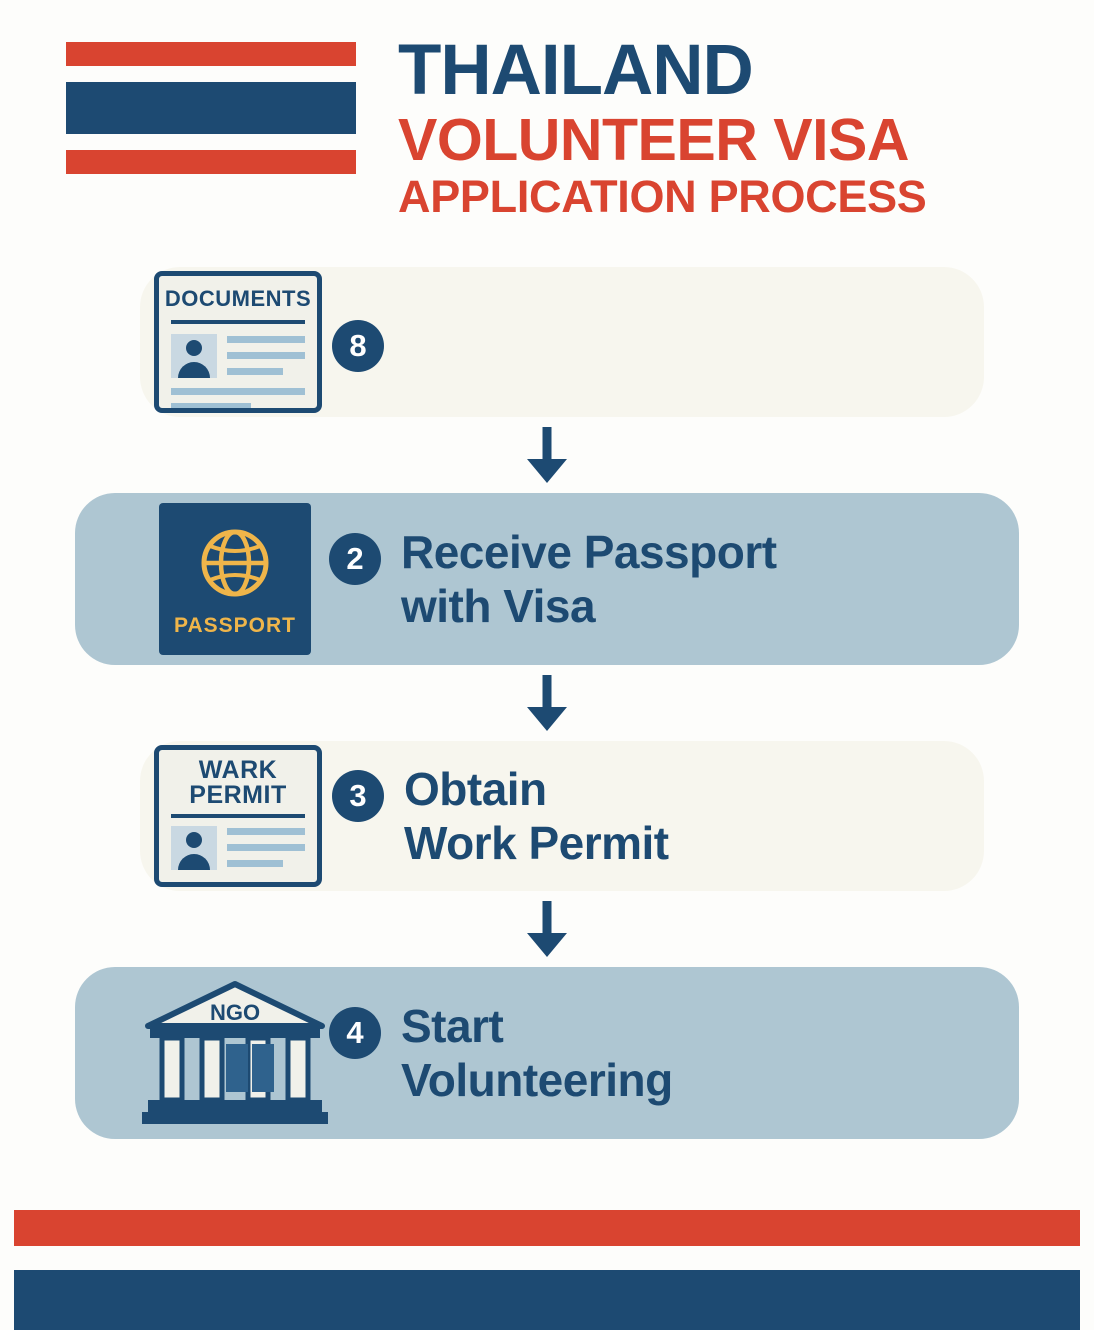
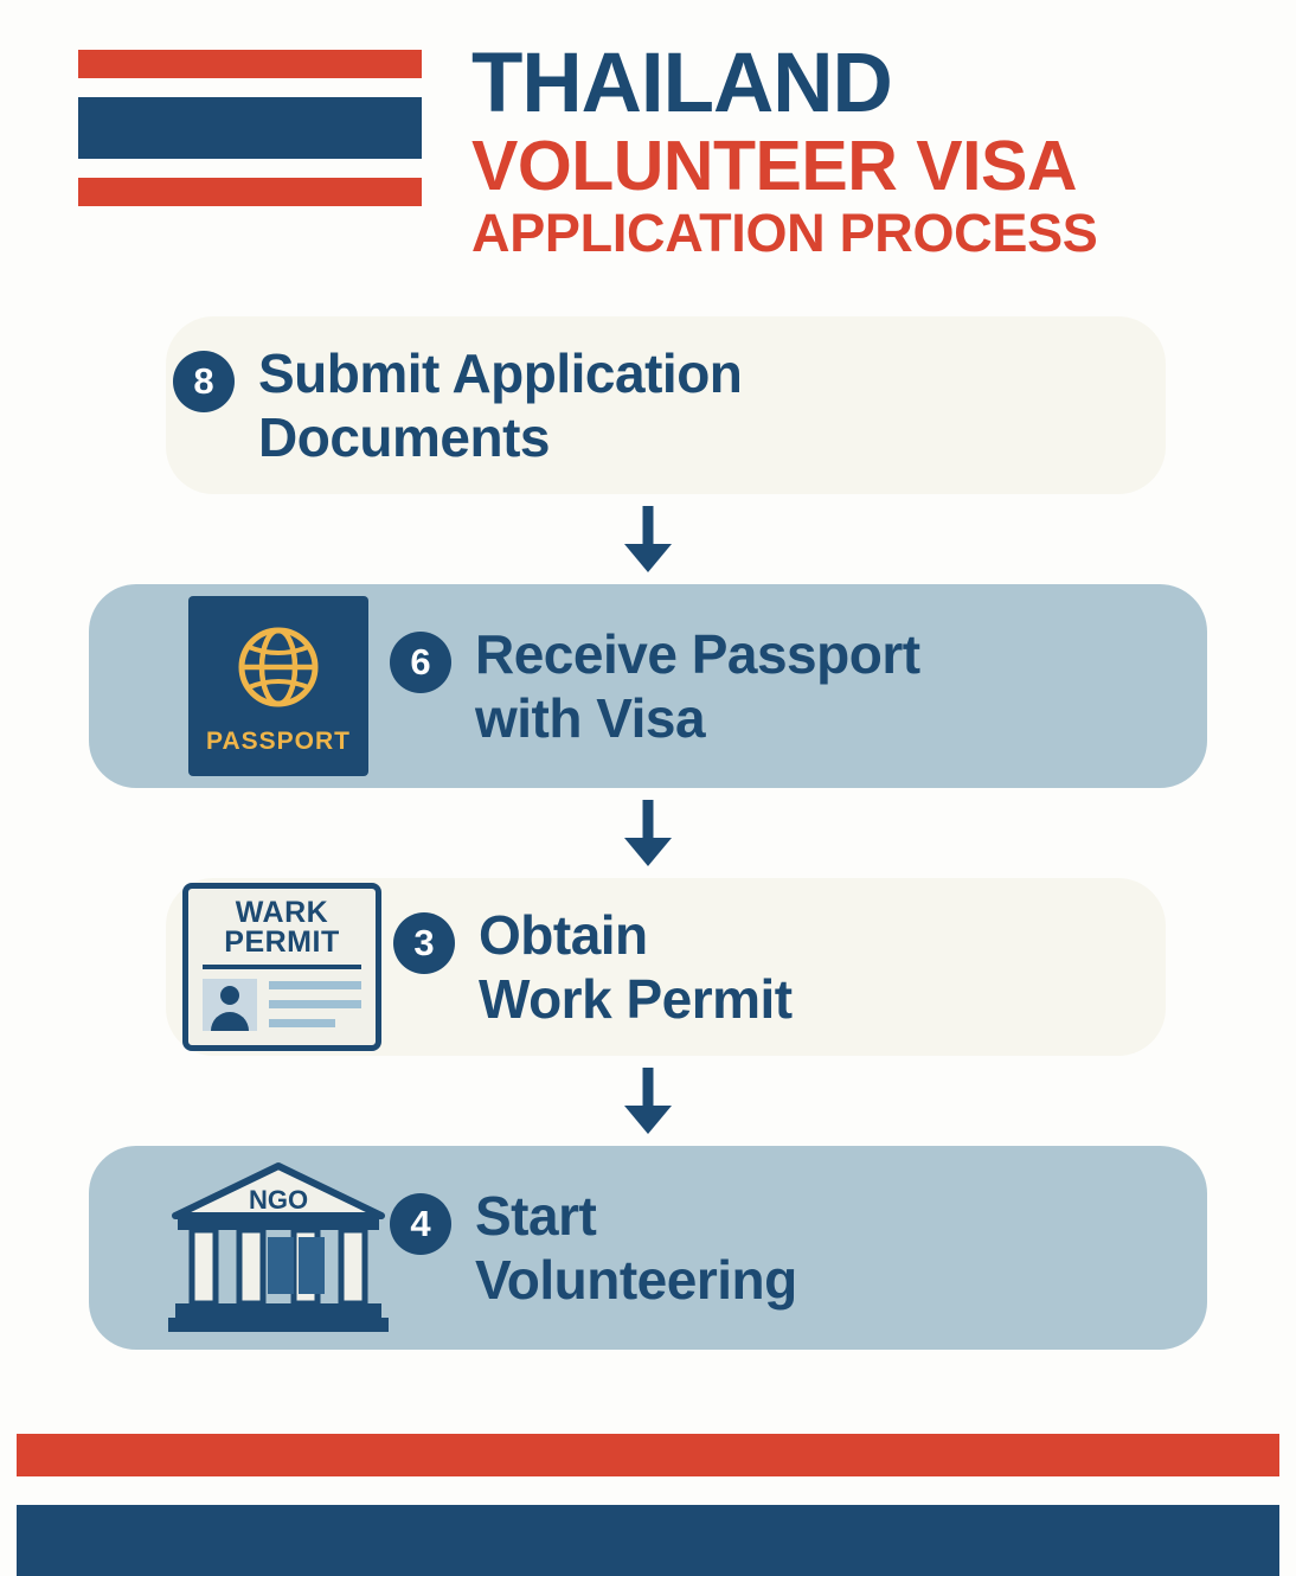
  THAILAND
  VOLUNTEER VISA
  APPLICATION PROCESS
- DOCUMENTS
  8
+ Submit Application
+ Documents
  PASSPORT
- 2
+ 6
  Receive Passport
  with Visa
  WARK
  PERMIT
  3
  Obtain
  Work Permit
  NGO
  4
  Start
  Volunteering
